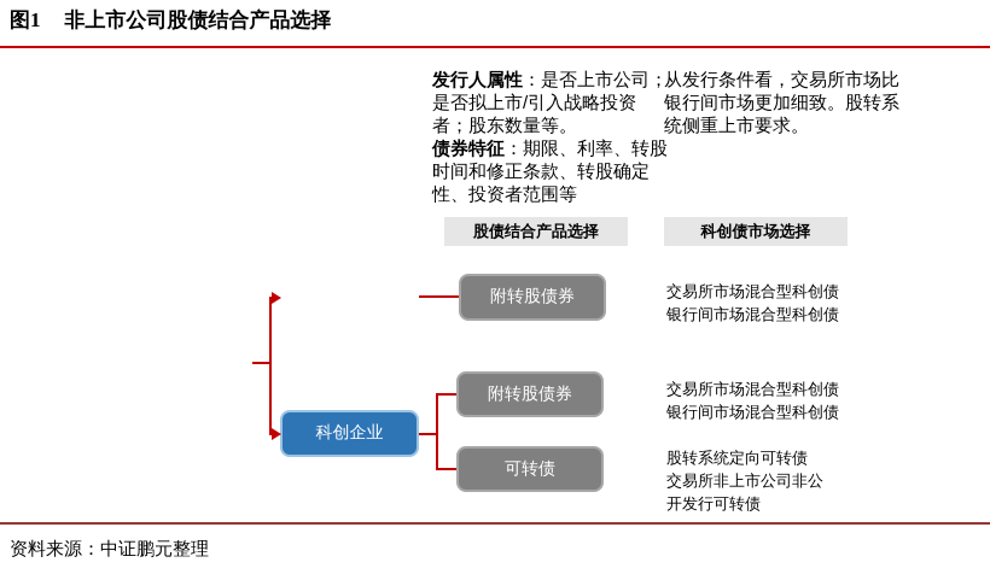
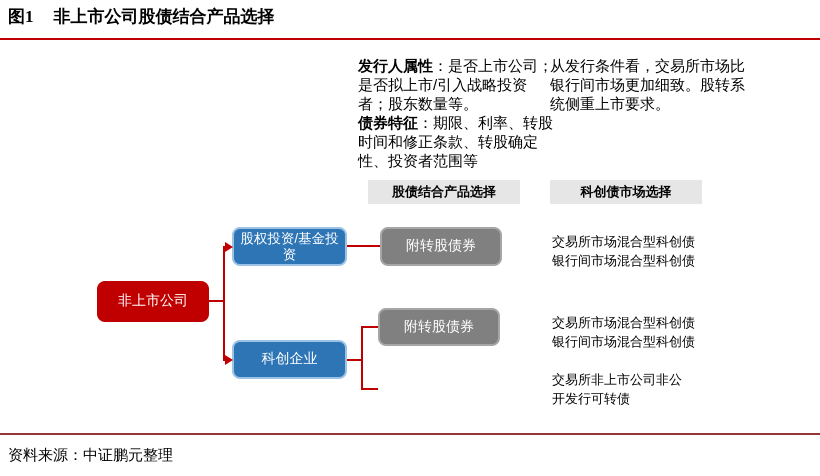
  图1 非上市公司股债结合产品选择
  发行人属性：是否上市公司；是否拟上市/引入战略投资者；股东数量等。
  债券特征：期限、利率、转股时间和修正条款、转股确定性、投资者范围等
  从发行条件看，交易所市场比银行间市场更加细致。股转系统侧重上市要求。
  股债结合产品选择
  科创债市场选择
+ 非上市公司
+ 股权投资/基金投资
  科创企业
  附转股债券
  附转股债券
- 可转债
  交易所市场混合型科创债
  银行间市场混合型科创债
  交易所市场混合型科创债
  银行间市场混合型科创债
- 股转系统定向可转债
  交易所非上市公司非公
  开发行可转债
  资料来源：中证鹏元整理
